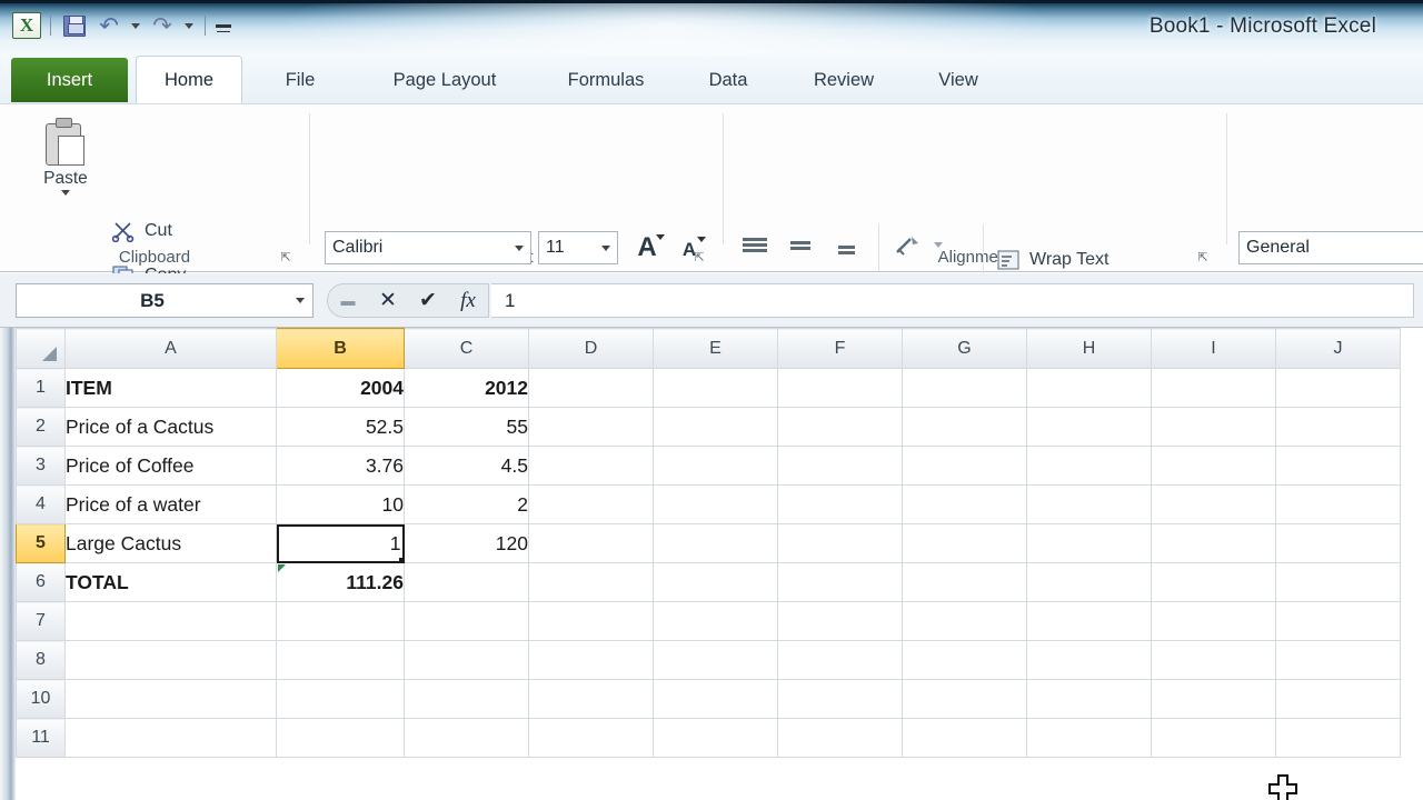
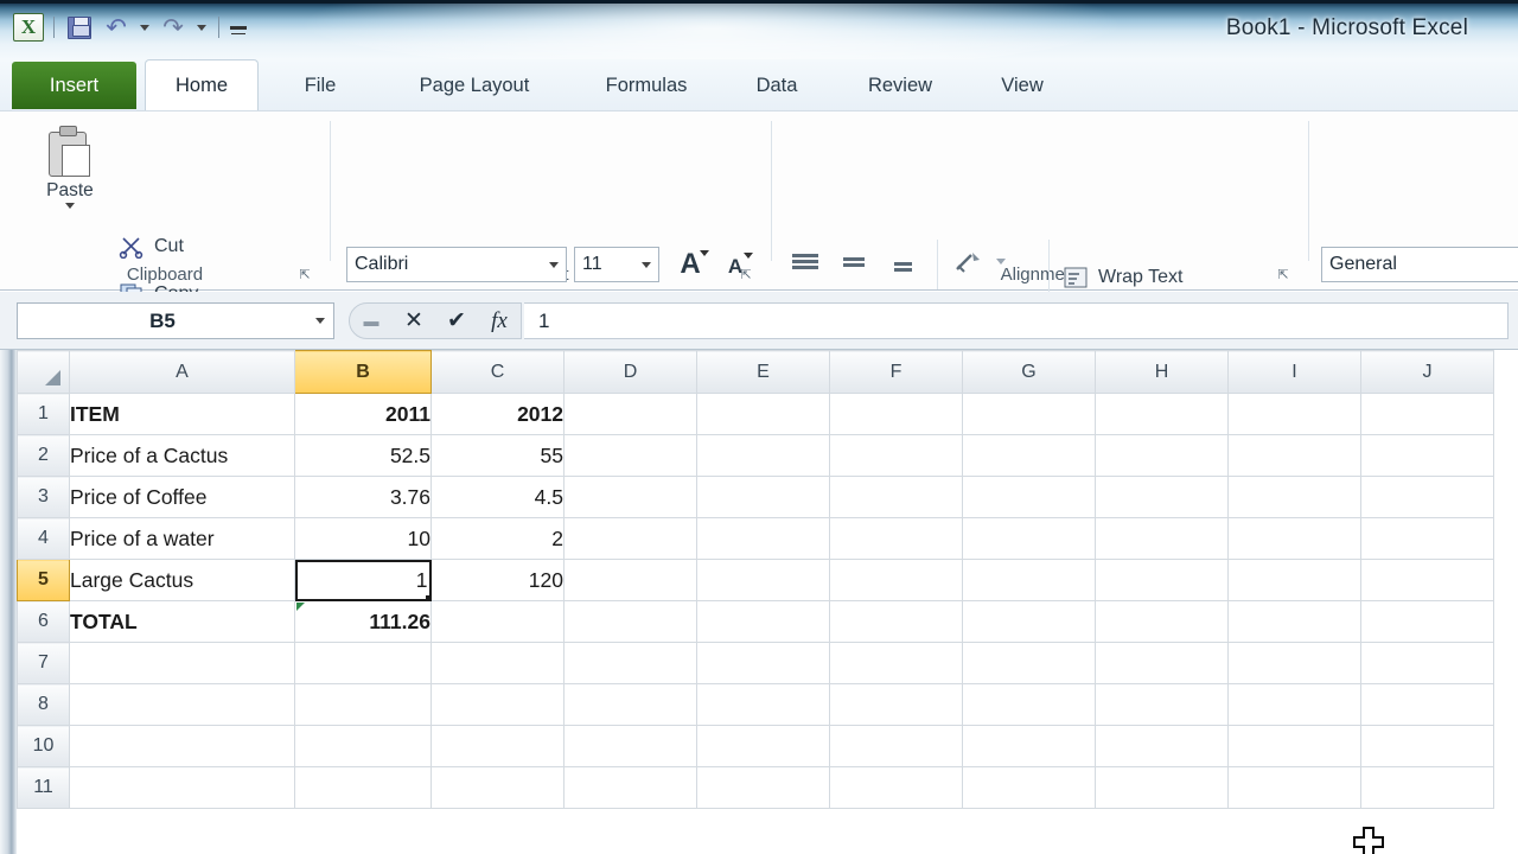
  Book1 - Microsoft Excel
  X
  ↶
  ↷
  Insert
  Home
  File
  Page Layout
  Formulas
  Data
  Review
  View
  Paste
  Cut
  Clipboard
  ⇱
  ⇱
  Calibri
  11
  A
  A
  ⇱
  Wrap Text
  General
  B5
  ▬
  ✕
  ✔
  fx
  1
  	A	B	C	D	E	F	G	H	I	J
- 1	ITEM	2004	2012
+ 1	ITEM	2011	2012
  2	Price of a Cactus	52.5	55
  3	Price of Coffee	3.76	4.5
  4	Price of a water	10	2
  5	Large Cactus	1	120
  6	TOTAL	111.26
  7
  8
  10
  11
